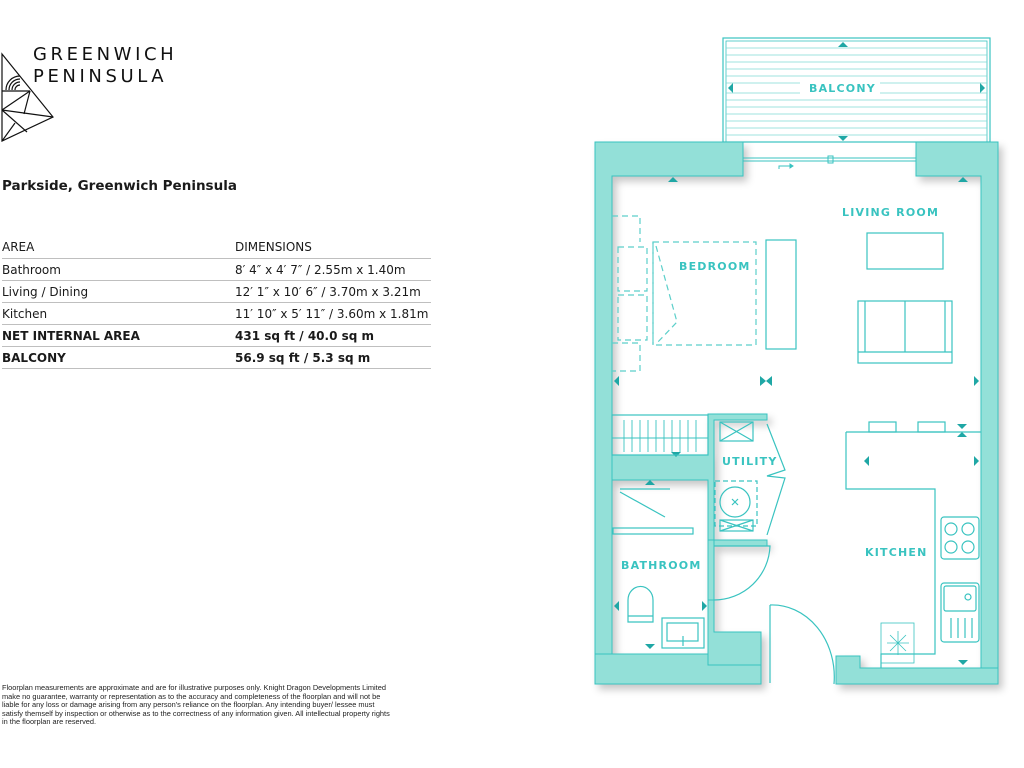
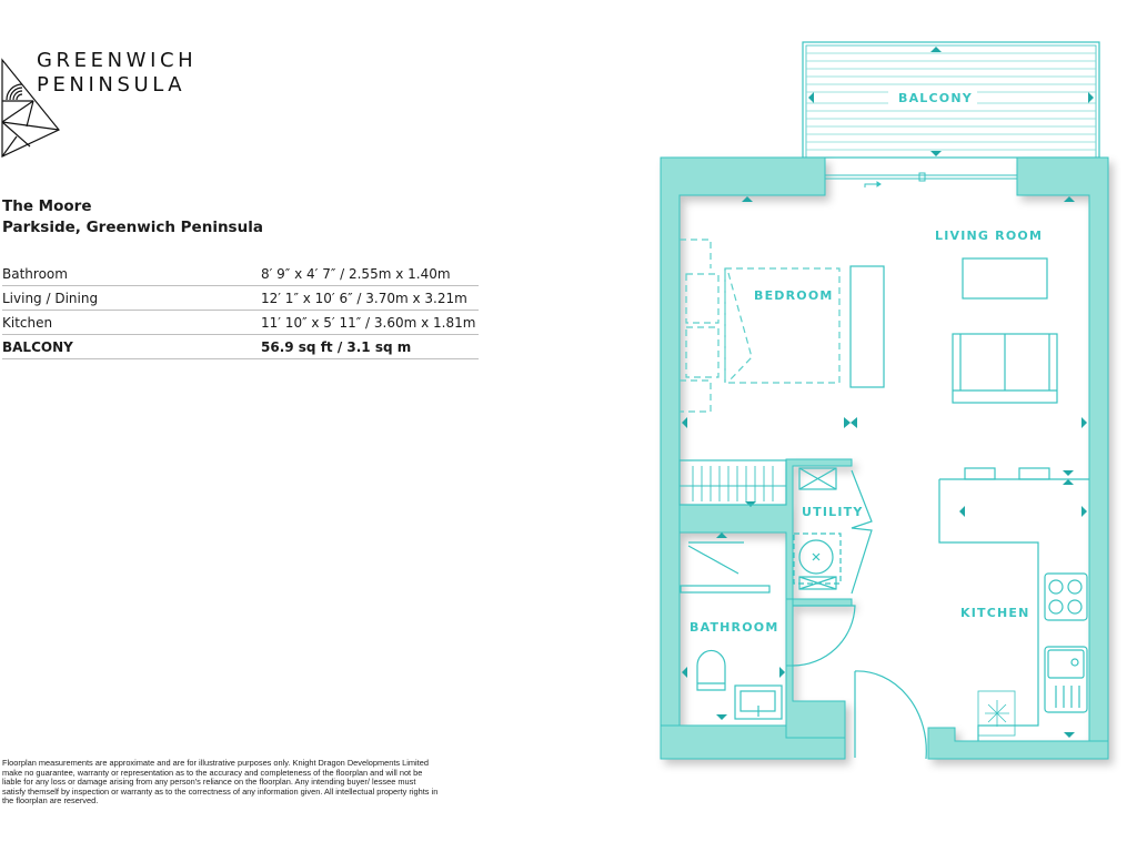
  GREENWICH
  PENINSULA
+ The Moore
  Parkside, Greenwich Peninsula
- AREA	DIMENSIONS
- Bathroom	8′ 4″ x 4′ 7″ / 2.55m x 1.40m
+ Bathroom	8′ 9″ x 4′ 7″ / 2.55m x 1.40m
  Living / Dining	12′ 1″ x 10′ 6″ / 3.70m x 3.21m
  Kitchen	11′ 10″ x 5′ 11″ / 3.60m x 1.81m
- NET INTERNAL AREA	431 sq ft / 40.0 sq m
- BALCONY	56.9 sq ft / 5.3 sq m
+ BALCONY	56.9 sq ft / 3.1 sq m
- Floorplan measurements are approximate and are for illustrative purposes only. Knight Dragon Developments Limited make no guarantee, warranty or representation as to the accuracy and completeness of the floorplan and will not be liable for any loss or damage arising from any person's reliance on the floorplan. Any intending buyer/ lessee must satisfy themself by inspection or otherwise as to the correctness of any information given. All intellectual property rights in the floorplan are reserved.
+ Floorplan measurements are approximate and are for illustrative purposes only. Knight Dragon Developments Limited make no guarantee, warranty or representation as to the accuracy and completeness of the floorplan and will not be liable for any loss or damage arising from any person's reliance on the floorplan. Any intending buyer/ lessee must satisfy themself by inspection or warranty as to the correctness of any information given. All intellectual property rights in the floorplan are reserved.
  BALCONY
  LIVING ROOM
  BEDROOM
  UTILITY
  BATHROOM
  KITCHEN
